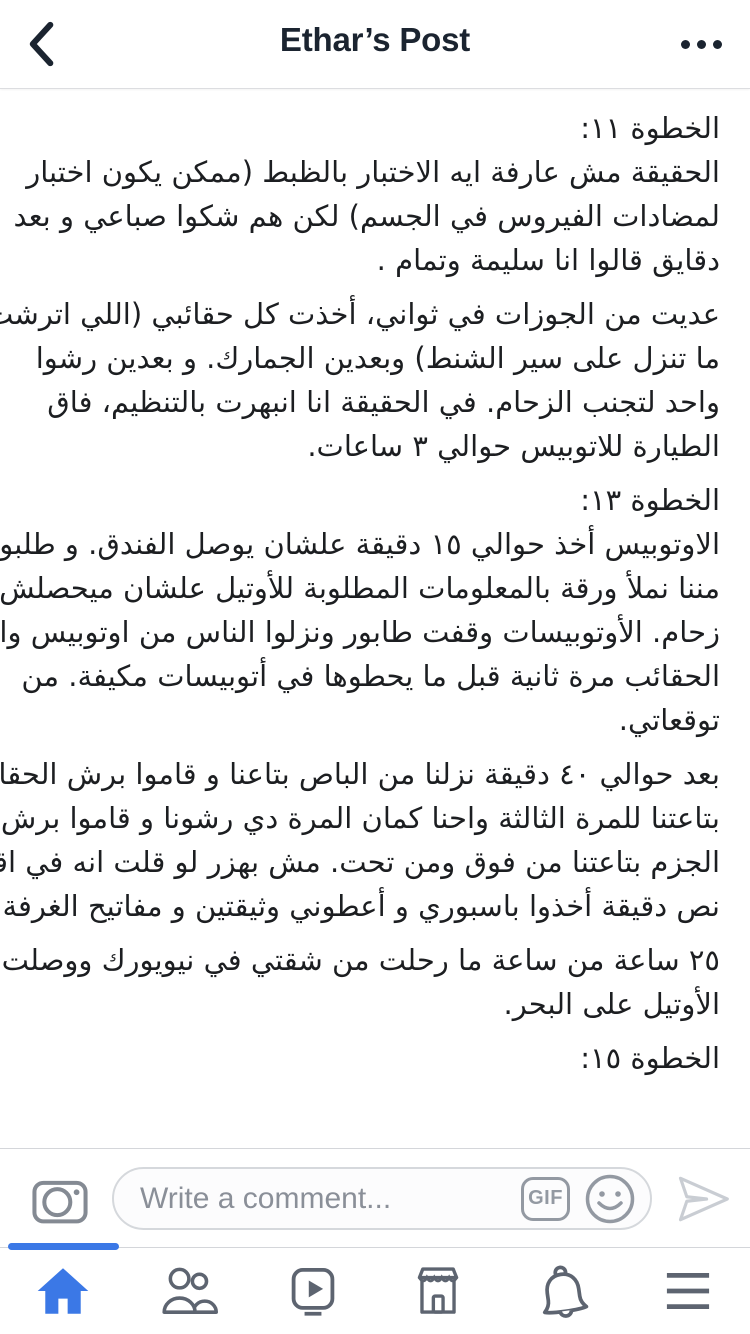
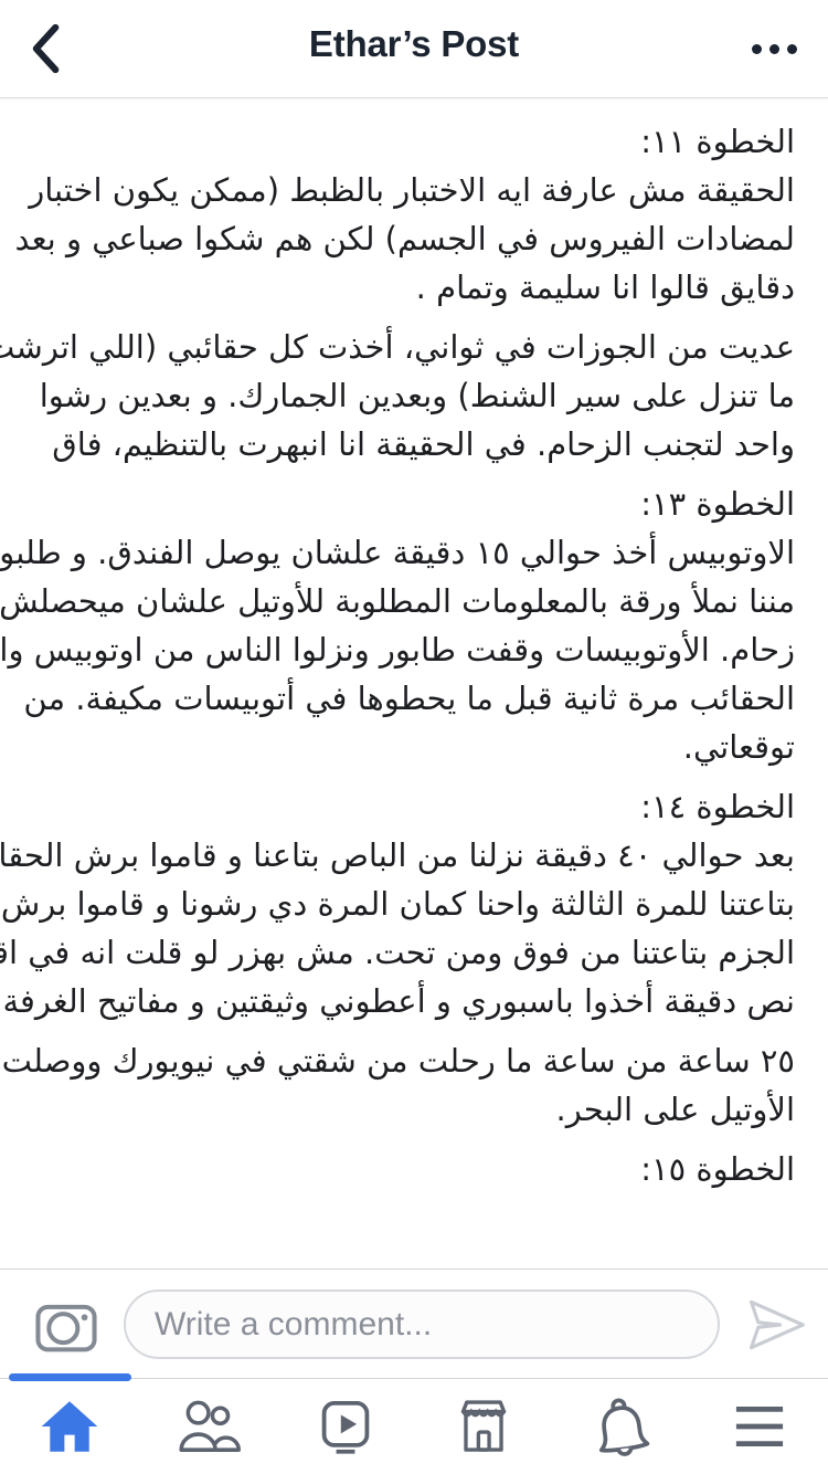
  Ethar’s Post
  الخطوة ١١:
  الحقيقة مش عارفة ايه الاختبار بالظبط (ممكن يكون اختبار
  لمضادات الفيروس في الجسم) لكن هم شكوا صباعي و بعد
  دقايق قالوا انا سليمة وتمام .
  عديت من الجوزات في ثواني، أخذت كل حقائبي (اللي اترشت
  ما تنزل على سير الشنط) وبعدين الجمارك. و بعدين رشوا
  واحد لتجنب الزحام. في الحقيقة انا انبهرت بالتنظيم، فاق
- الطيارة للاتوبيس حوالي ٣ ساعات.
  الخطوة ١٣:
  الاوتوبيس أخذ حوالي ١٥ دقيقة علشان يوصل الفندق. و طلبو
  مننا نملأ ورقة بالمعلومات المطلوبة للأوتيل علشان ميحصلش
  زحام. الأوتوبيسات وقفت طابور ونزلوا الناس من اوتوبيس وا
  الحقائب مرة ثانية قبل ما يحطوها في أتوبيسات مكيفة. من
  توقعاتي.
+ الخطوة ١٤:
  بعد حوالي ٤٠ دقيقة نزلنا من الباص بتاعنا و قاموا برش الحقا
  بتاعتنا للمرة الثالثة واحنا كمان المرة دي رشونا و قاموا برش
  الجزم بتاعتنا من فوق ومن تحت. مش بهزر لو قلت انه في اق
  نص دقيقة أخذوا باسبوري و أعطوني وثيقتين و مفاتيح الغرفة
  ٢٥ ساعة من ساعة ما رحلت من شقتي في نيويورك ووصلت
  الأوتيل على البحر.
  الخطوة ١٥:
  Write a comment...
- GIF
